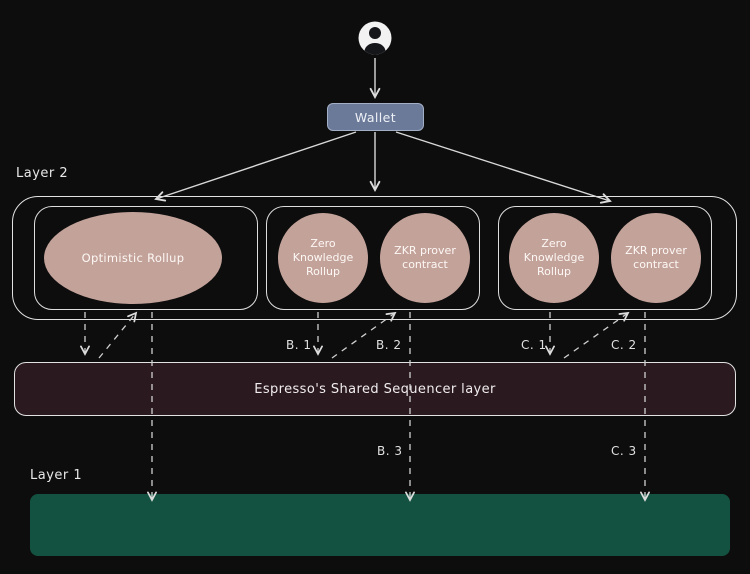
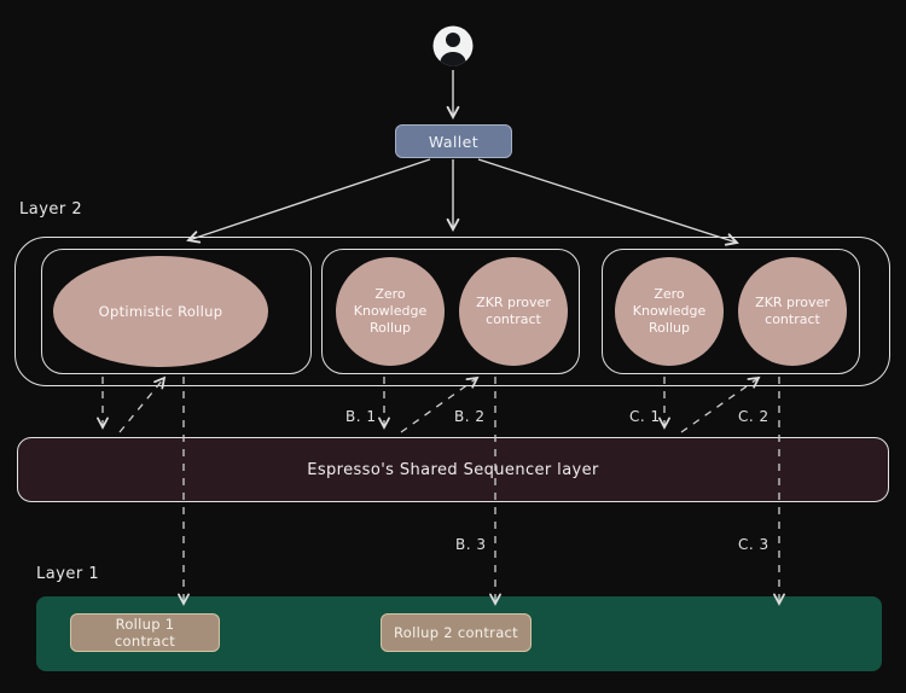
  Wallet
  Layer 2
  Optimistic Rollup
  Zero Knowledge Rollup
  ZKR prover contract
  Zero Knowledge Rollup
  ZKR prover contract
  B. 1
  B. 2
  C. 1
  C. 2
  B. 3
  C. 3
  Espresso's Shared Sequencer layer
  Layer 1
+ Rollup 1 contract
+ Rollup 2 contract
